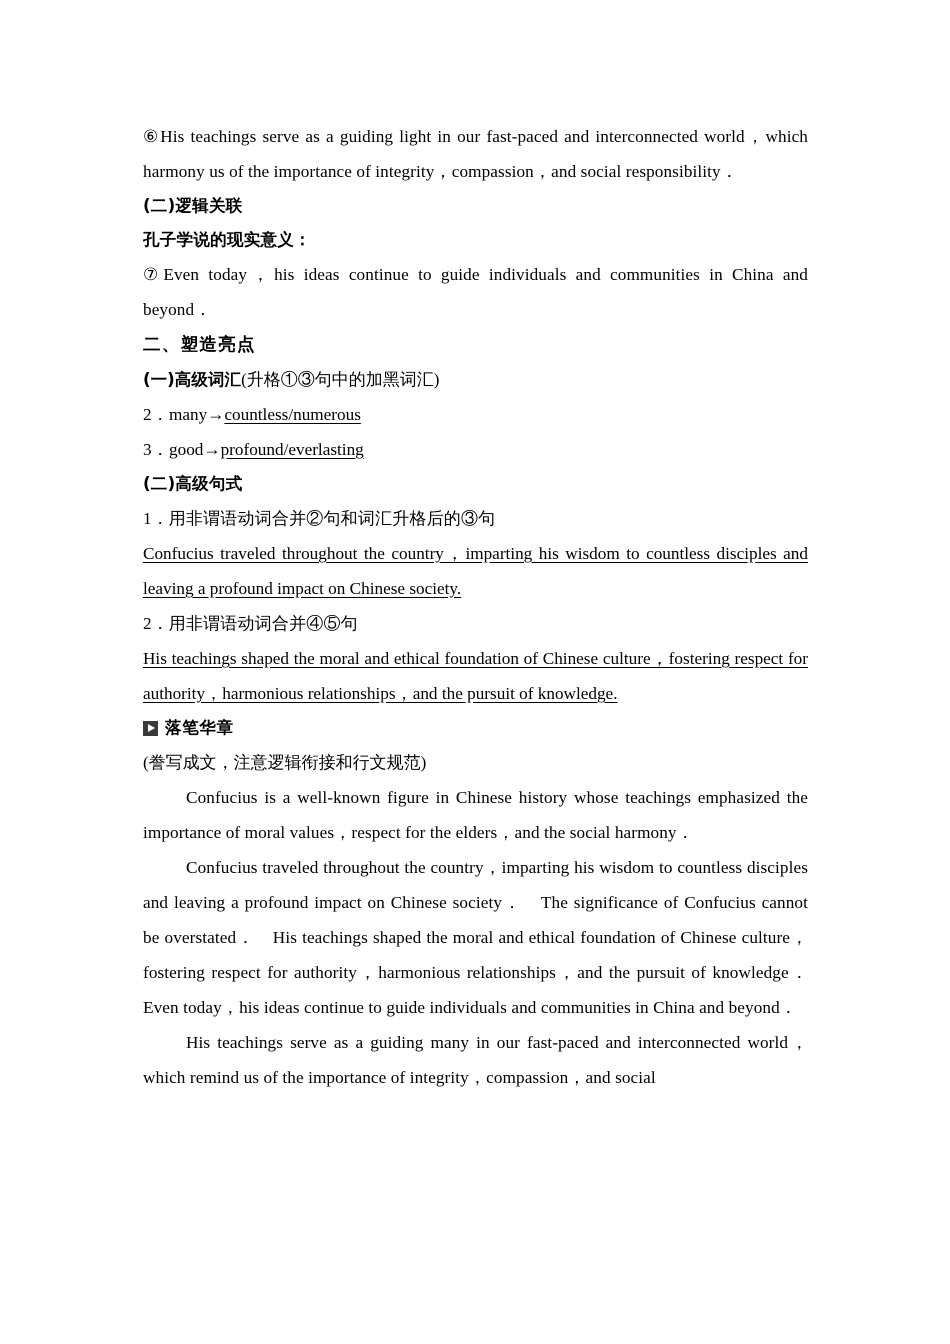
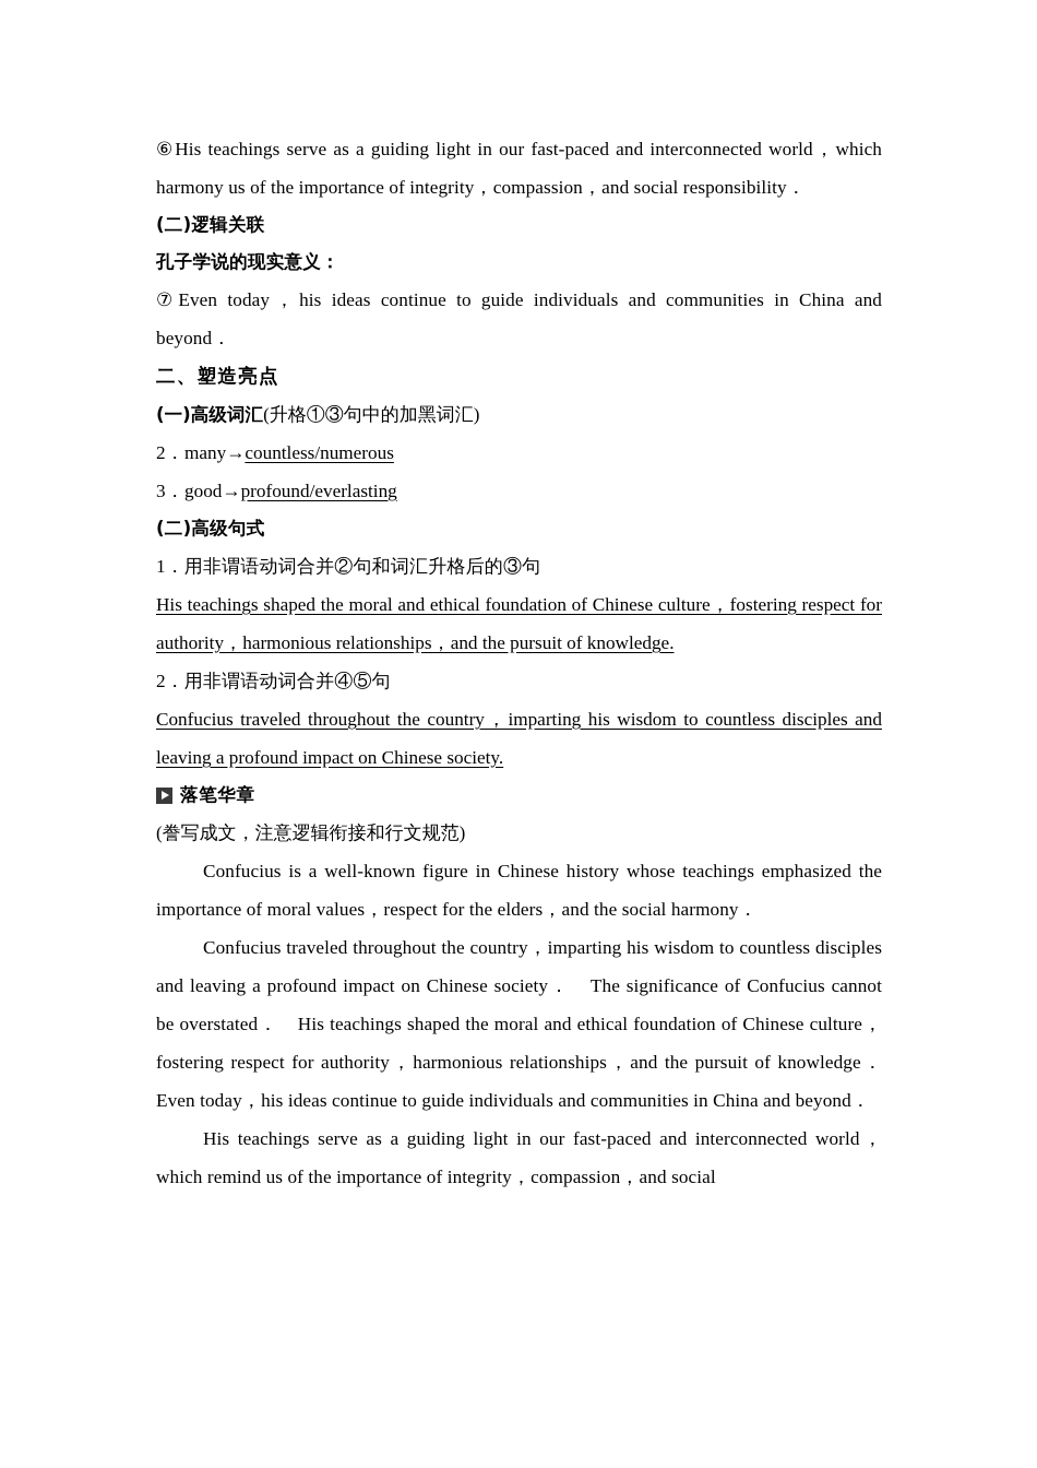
  ⑥His teachings serve as a guiding light in our fast-paced and interconnected world，which harmony us of the importance of integrity，compassion，and social responsibility．
  (二)逻辑关联
  孔子学说的现实意义：
  ⑦Even today，his ideas continue to guide individuals and communities in China and beyond．
  二、塑造亮点
  (一)高级词汇(升格①③句中的加黑词汇)
  2．many→countless/numerous
  3．good→profound/everlasting
  (二)高级句式
  1．用非谓语动词合并②句和词汇升格后的③句
- Confucius traveled throughout the country，imparting his wisdom to countless disciples and leaving a profound impact on Chinese society.
+ His teachings shaped the moral and ethical foundation of Chinese culture，fostering respect for authority，harmonious relationships，and the pursuit of knowledge.
  2．用非谓语动词合并④⑤句
- His teachings shaped the moral and ethical foundation of Chinese culture，fostering respect for authority，harmonious relationships，and the pursuit of knowledge.
+ Confucius traveled throughout the country，imparting his wisdom to countless disciples and leaving a profound impact on Chinese society.
  落笔华章
  (誊写成文，注意逻辑衔接和行文规范)
  Confucius is a well-known figure in Chinese history whose teachings emphasized the importance of moral values，respect for the elders，and the social harmony．
  Confucius traveled throughout the country，imparting his wisdom to countless disciples and leaving a profound impact on Chinese society． The significance of Confucius cannot be overstated． His teachings shaped the moral and ethical foundation of Chinese culture，fostering respect for authority，harmonious relationships，and the pursuit of knowledge． Even today，his ideas continue to guide individuals and communities in China and beyond．
- His teachings serve as a guiding many in our fast-paced and interconnected world，which remind us of the importance of integrity，compassion，and social
+ His teachings serve as a guiding light in our fast-paced and interconnected world，which remind us of the importance of integrity，compassion，and social
